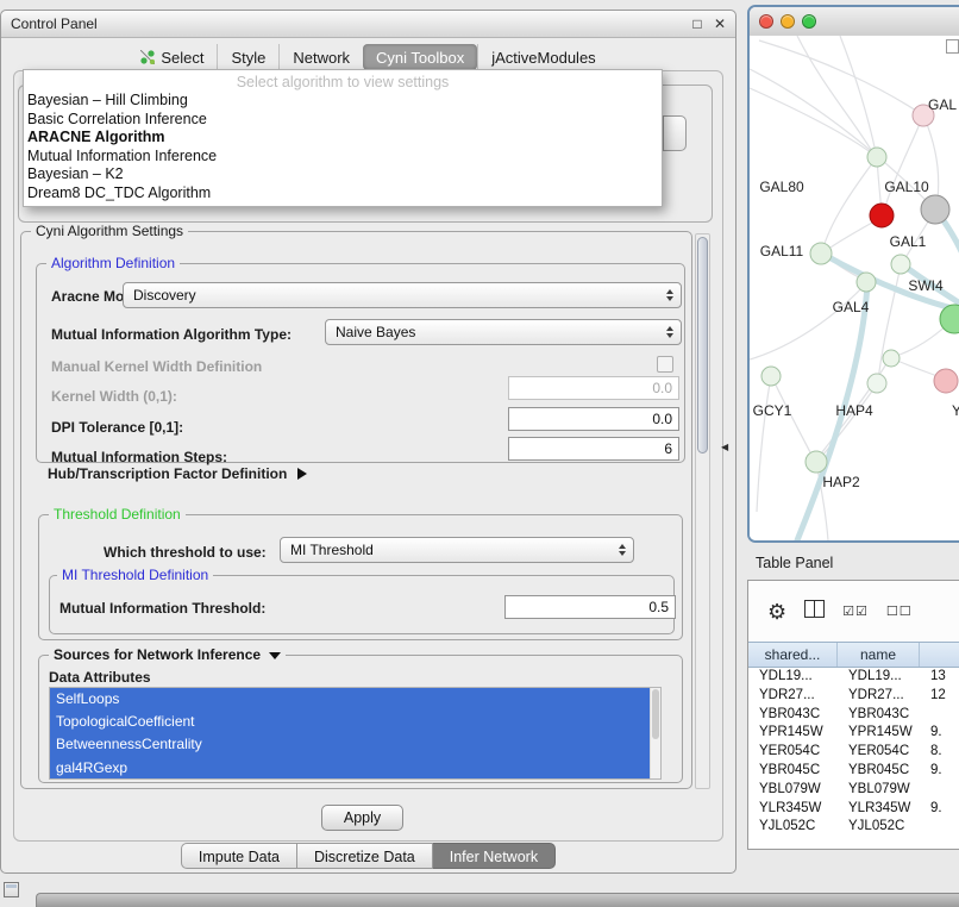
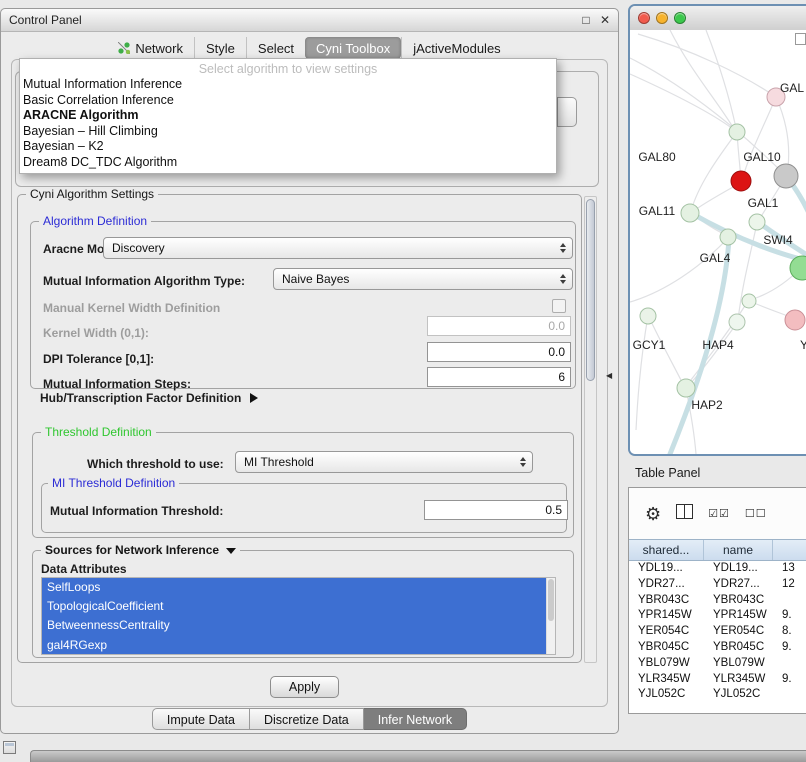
  Control Panel
  □
  ✕
- Select
+ Network
  Style
- Network
+ Select
  Cyni Toolbox
  jActiveModules
  Select algorithm to view settings
- Bayesian – Hill Climbing
+ Mutual Information Inference
  Basic Correlation Inference
  ARACNE Algorithm
- Mutual Information Inference
+ Bayesian – Hill Climbing
  Bayesian – K2
  Dream8 DC_TDC Algorithm
  Cyni Algorithm Settings
  Algorithm Definition
  Aracne Mo
  Discovery
  Mutual Information Algorithm Type:
  Naive Bayes
  Manual Kernel Width Definition
  Kernel Width (0,1):
  0.0
  DPI Tolerance [0,1]:
  0.0
  Mutual Information Steps:
  6
  Hub/Transcription Factor Definition
  Threshold Definition
  Which threshold to use:
  MI Threshold
  MI Threshold Definition
  Mutual Information Threshold:
  0.5
  Sources for Network Inference
  Data Attributes
  SelfLoops
  TopologicalCoefficient
  BetweennessCentrality
  gal4RGexp
  Apply
  Impute Data
  Discretize Data
  Infer Network
  ◀
  GAL
  GAL80
  GAL10
  GAL11
  GAL1
  SWI4
  GAL4
  GCY1
  HAP4
  Y
  HAP2
  Table Panel
  ⚙
  ☑☑
  ☐☐
  shared...
  name
  YDL19...
  YDL19...
  13
  YDR27...
  YDR27...
  12
  YBR043C
  YBR043C
  YPR145W
  YPR145W
  9.
  YER054C
  YER054C
  8.
  YBR045C
  YBR045C
  9.
  YBL079W
  YBL079W
  YLR345W
  YLR345W
  9.
  YJL052C
  YJL052C
